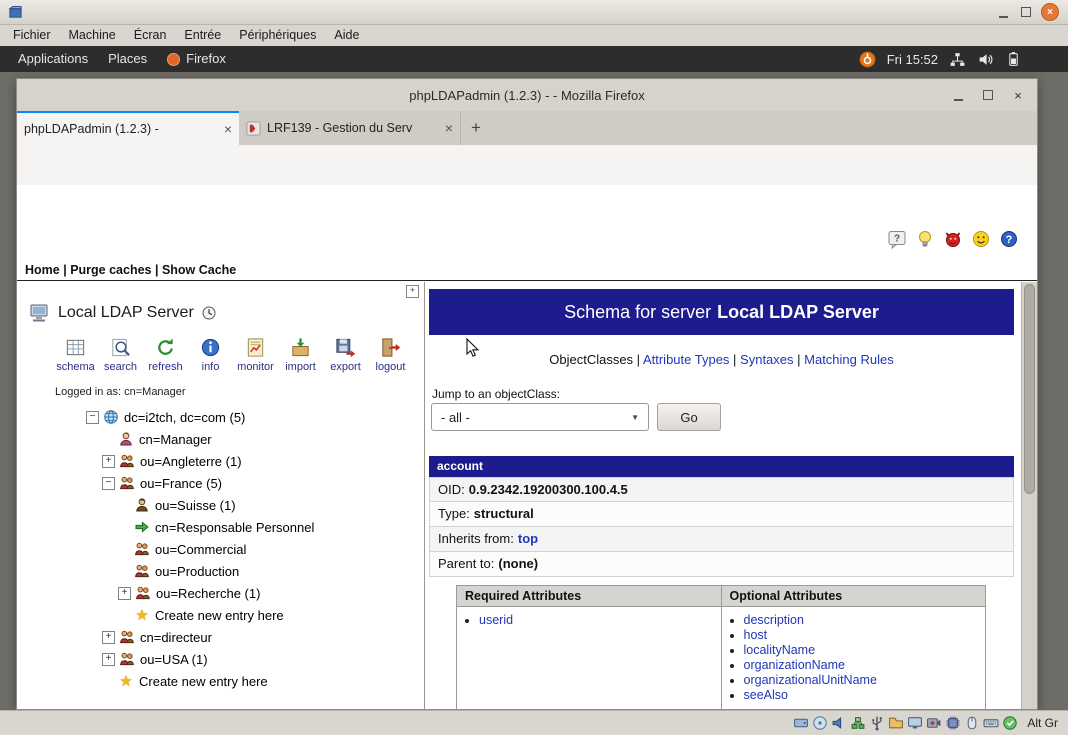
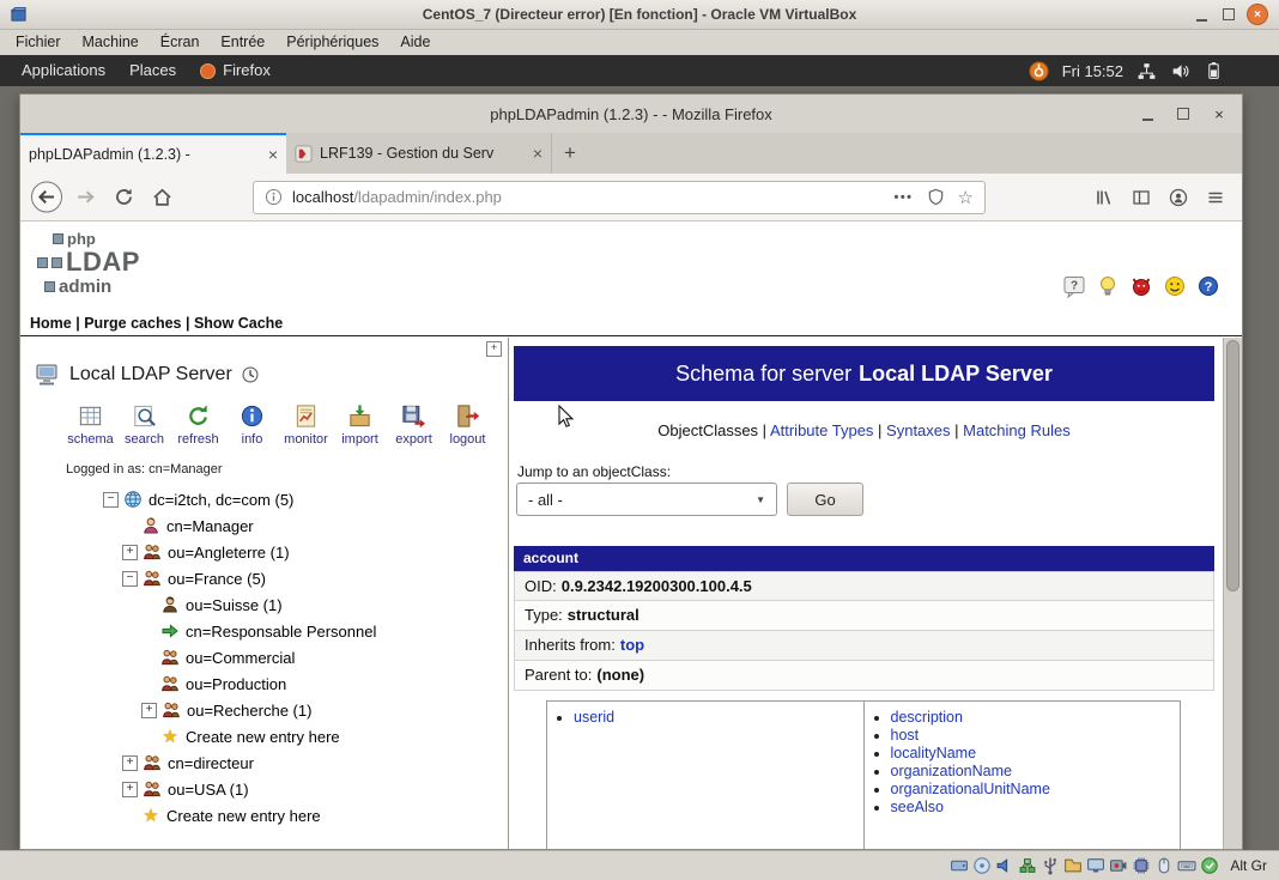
+ CentOS_7 (Directeur error) [En fonction] - Oracle VM VirtualBox
  ×
  Fichier
  Machine
  Écran
  Entrée
  Périphériques
  Aide
  Applications
  Places
  Firefox
  Fri 15:52
  phpLDAPadmin (1.2.3) - - Mozilla Firefox
  ×
  phpLDAPadmin (1.2.3) -
  ×
  LRF139 - Gestion du Serv
  ×
  +
+ localhost
+ /ldapadmin/index.php
+ •••
+ ☆
+ php
+ LDAP
+ admin
  ?
  ?
  Home | Purge caches | Show Cache
  +
  Local LDAP Server
  schema
  search
  refresh
  info
  monitor
  import
  export
  logout
  Logged in as: cn=Manager
  −
  dc=i2tch, dc=com (5)
  cn=Manager
  +
  ou=Angleterre (1)
  −
  ou=France (5)
  ou=Suisse (1)
  cn=Responsable Personnel
  ou=Commercial
  ou=Production
  +
  ou=Recherche (1)
  ★
  Create new entry here
  +
  cn=directeur
  +
  ou=USA (1)
  ★
  Create new entry here
  Schema for server
  Local LDAP Server
  ObjectClasses | Attribute Types | Syntaxes | Matching Rules
  Jump to an objectClass:
  - all -
  ▼
  Go
  account
  OID: 0.9.2342.19200300.100.4.5
  Type: structural
  Inherits from: top
  Parent to: (none)
- Required Attributes	Optional Attributes
  userid	descriptionhostlocalityNameorganizationNameorganizationalUnitNameseeAlso
  Alt Gr
